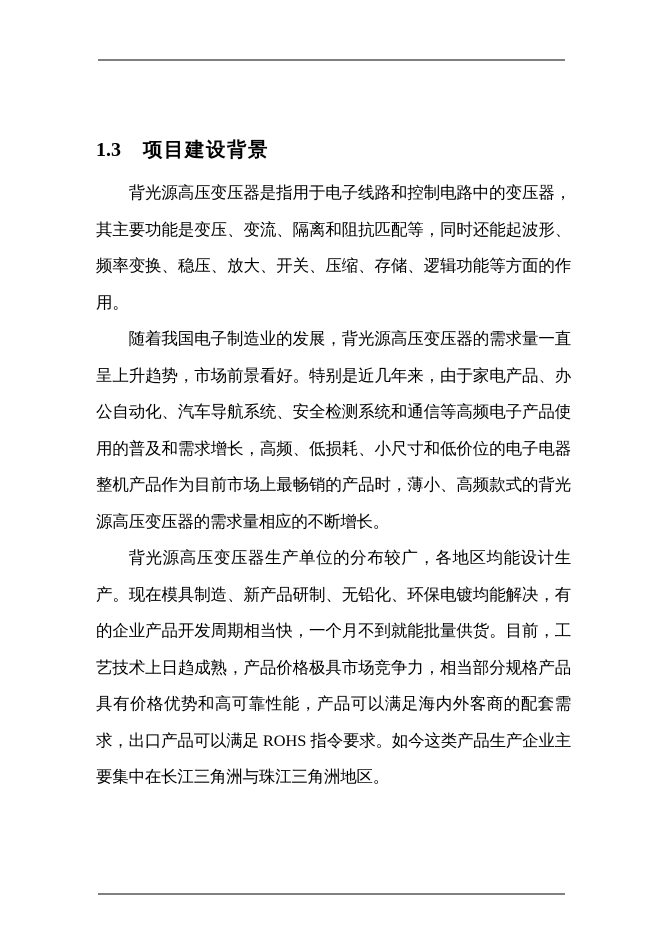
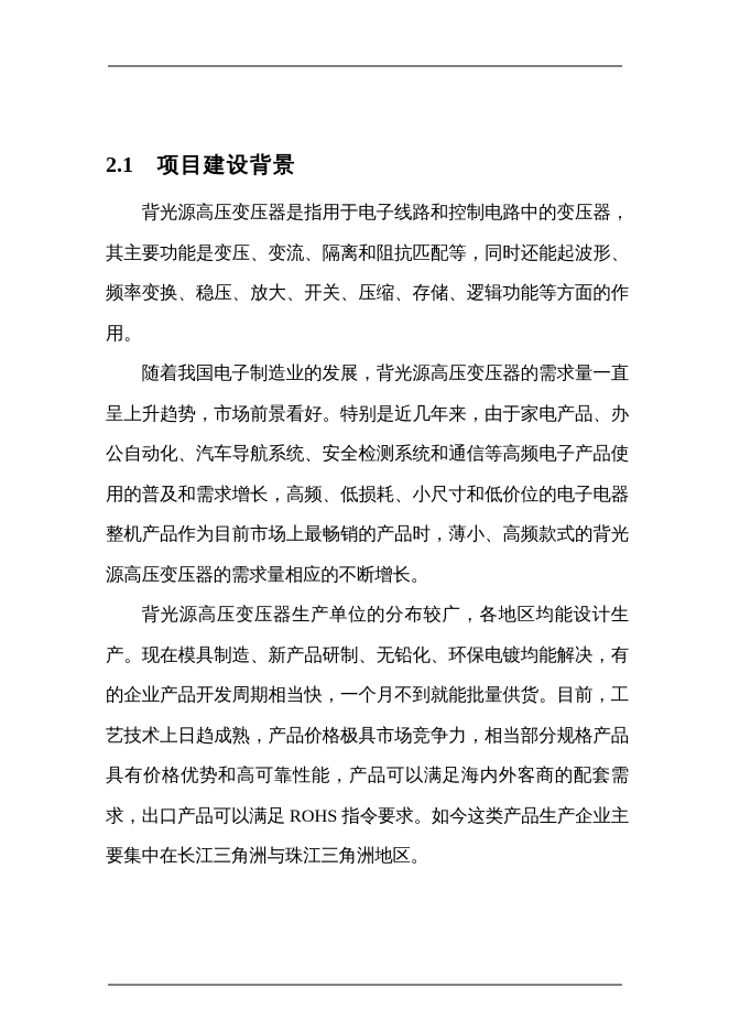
- 1.3
+ 2.1
  项目建设背景
  背光源高压变压器是指用于电子线路和控制电路中的变压器，其主要功能是变压、变流、隔离和阻抗匹配等，同时还能起波形、频率变换、稳压、放大、开关、压缩、存储、逻辑功能等方面的作用。
  随着我国电子制造业的发展，背光源高压变压器的需求量一直呈上升趋势，市场前景看好。特别是近几年来，由于家电产品、办公自动化、汽车导航系统、安全检测系统和通信等高频电子产品使用的普及和需求增长，高频、低损耗、小尺寸和低价位的电子电器整机产品作为目前市场上最畅销的产品时，薄小、高频款式的背光源高压变压器的需求量相应的不断增长。
  背光源高压变压器生产单位的分布较广，各地区均能设计生产。现在模具制造、新产品研制、无铅化、环保电镀均能解决，有的企业产品开发周期相当快，一个月不到就能批量供货。目前，工艺技术上日趋成熟，产品价格极具市场竞争力，相当部分规格产品具有价格优势和高可靠性能，产品可以满足海内外客商的配套需求，出口产品可以满足 ROHS 指令要求。如今这类产品生产企业主要集中在长江三角洲与珠江三角洲地区。
